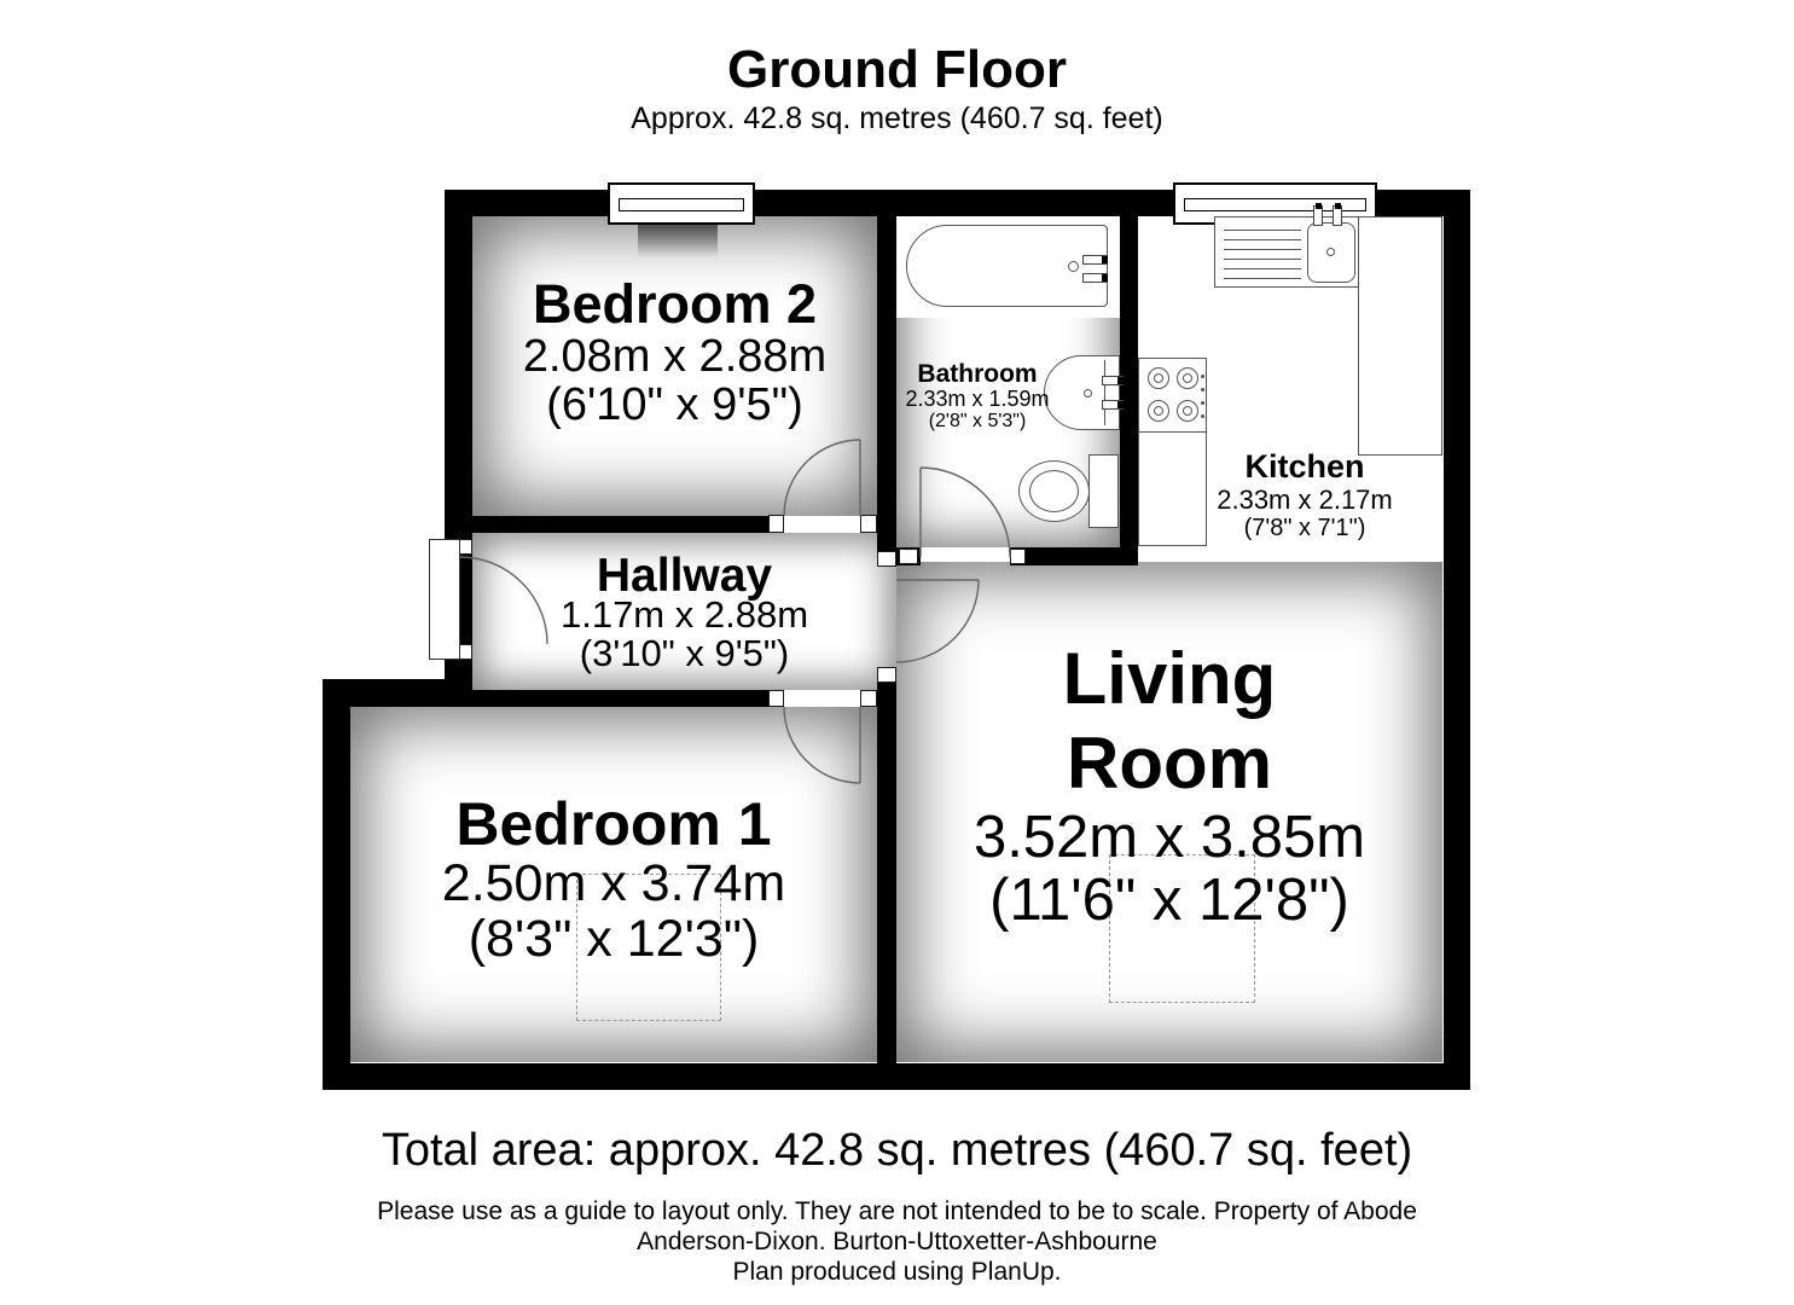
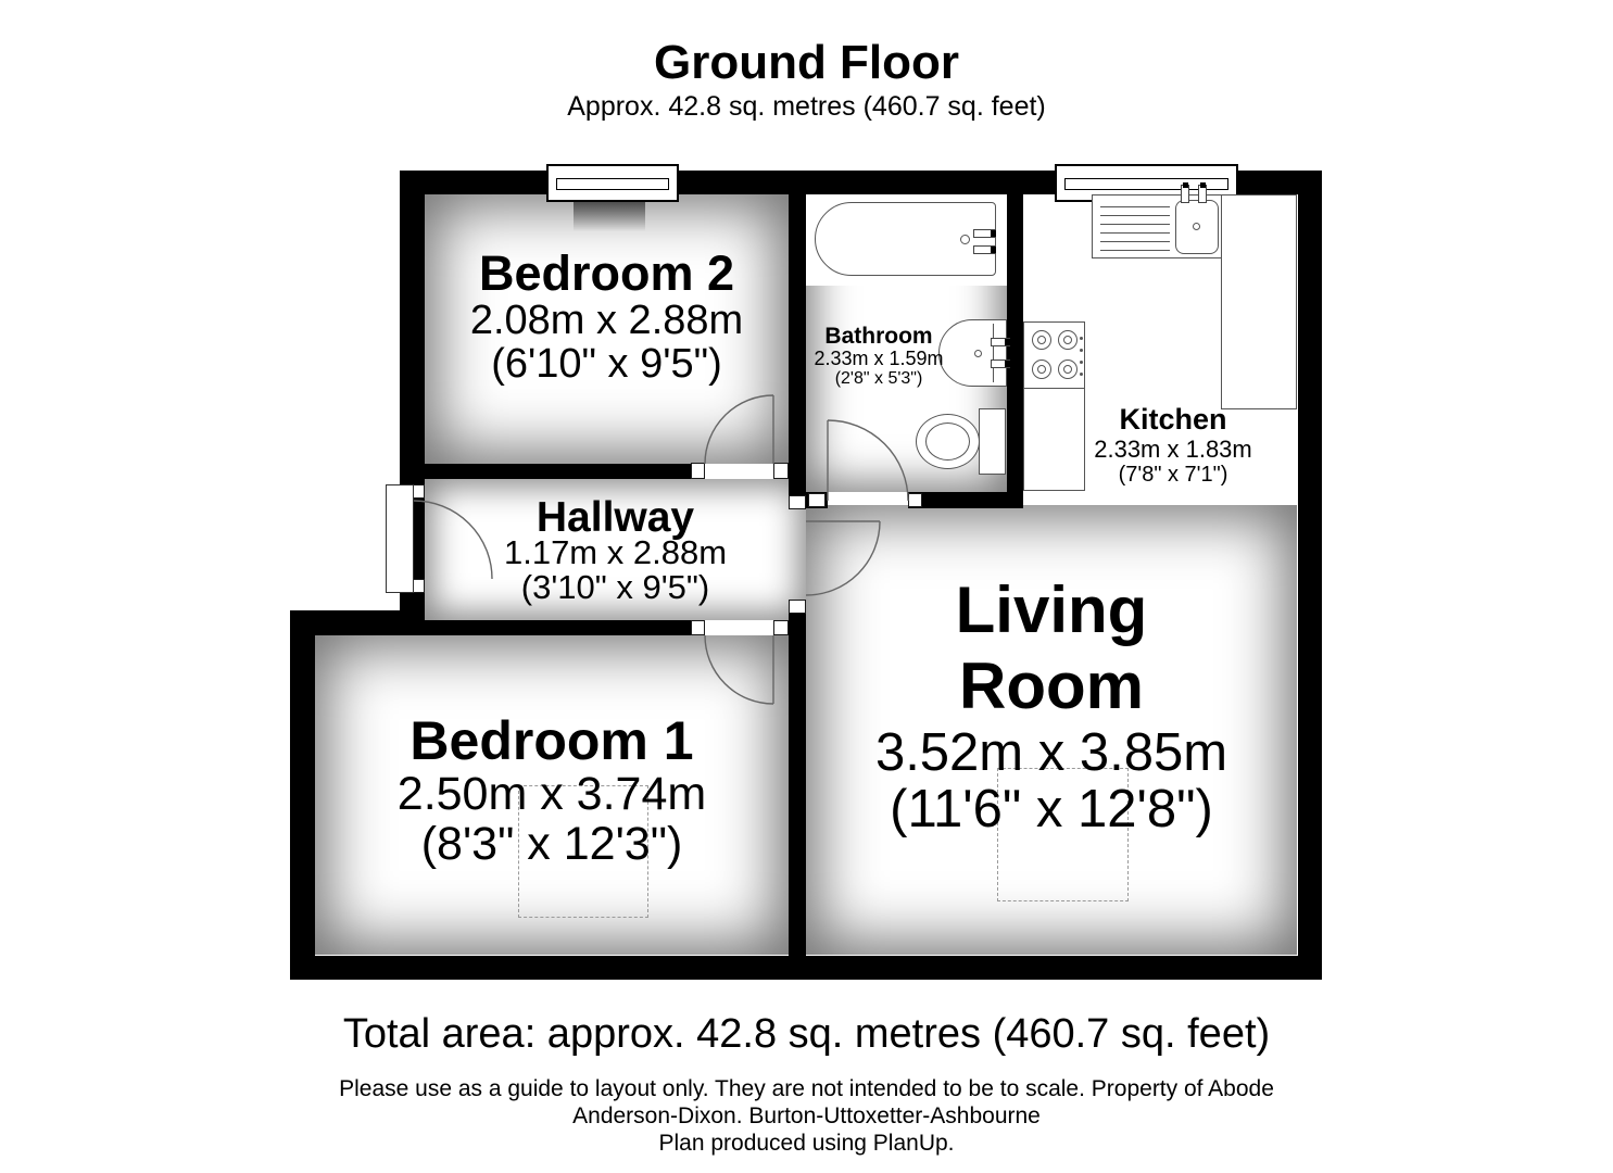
  Ground Floor
  Approx. 42.8 sq. metres (460.7 sq. feet)
  Bedroom 2
  2.08m x 2.88m
  (6'10" x 9'5")
  Bathroom
  2.33m x 1.59m
  (2'8" x 5'3")
  Kitchen
- 2.33m x 2.17m
+ 2.33m x 1.83m
  (7'8" x 7'1")
  Hallway
  1.17m x 2.88m
  (3'10" x 9'5")
  Bedroom 1
  2.50m x 3.74m
  (8'3" x 12'3")
  Living
  Room
  3.52m x 3.85m
  (11'6" x 12'8")
  Total area: approx. 42.8 sq. metres (460.7 sq. feet)
  Please use as a guide to layout only. They are not intended to be to scale. Property of Abode
  Anderson-Dixon. Burton-Uttoxetter-Ashbourne
  Plan produced using PlanUp.
